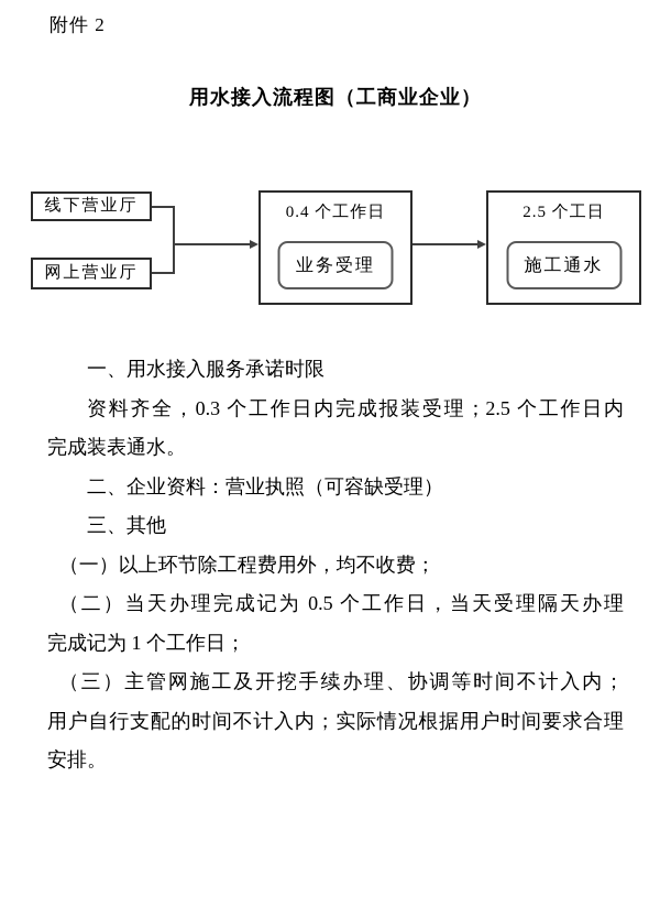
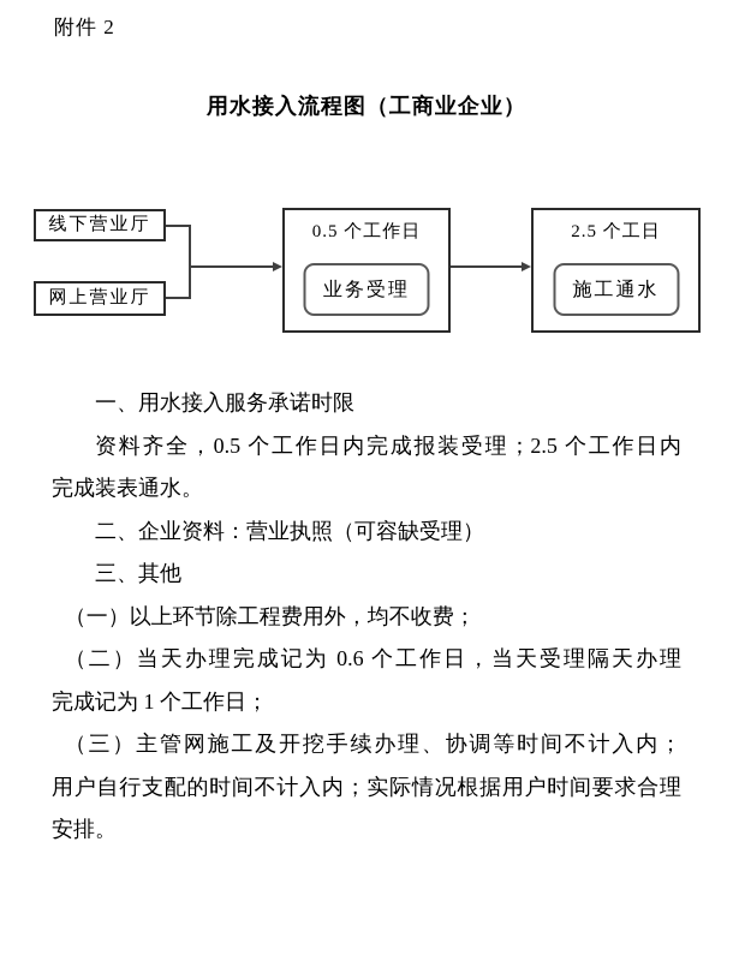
  附件 2
  用水接入流程图（工商业企业）
  线下营业厅
  网上营业厅
- 0.4 个工作日
+ 0.5 个工作日
  业务受理
  2.5 个工日
  施工通水
  一、用水接入服务承诺时限
- 资料齐全，0.3 个工作日内完成报装受理；2.5 个工作日内
+ 资料齐全，0.5 个工作日内完成报装受理；2.5 个工作日内
  完成装表通水。
  二、企业资料：营业执照（可容缺受理）
  三、其他
  （一）以上环节除工程费用外，均不收费；
- （二）当天办理完成记为 0.5 个工作日，当天受理隔天办理
+ （二）当天办理完成记为 0.6 个工作日，当天受理隔天办理
  完成记为 1 个工作日；
  （三）主管网施工及开挖手续办理、协调等时间不计入内；
  用户自行支配的时间不计入内；实际情况根据用户时间要求合理
  安排。
